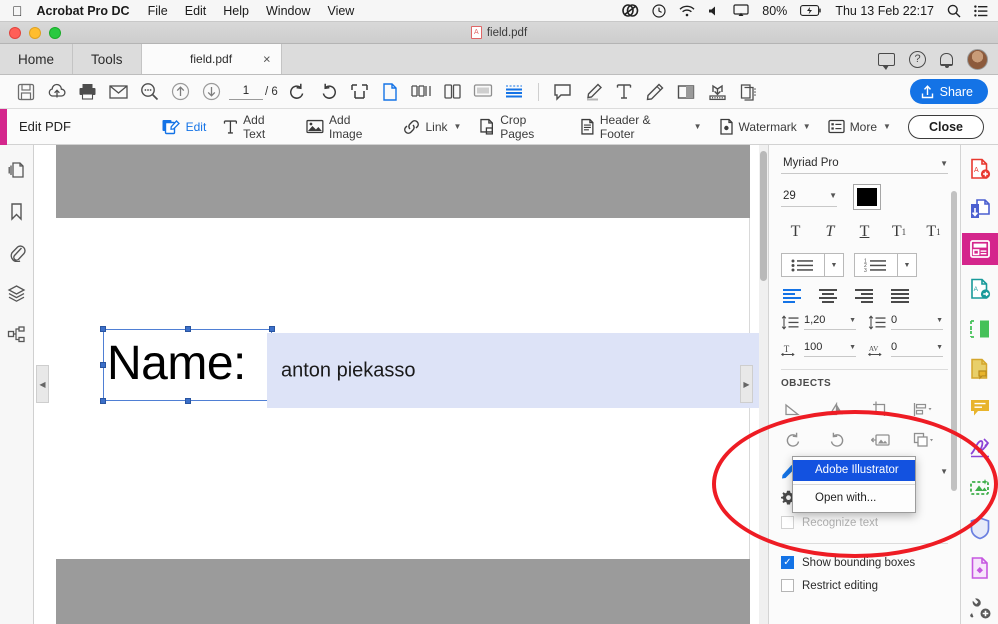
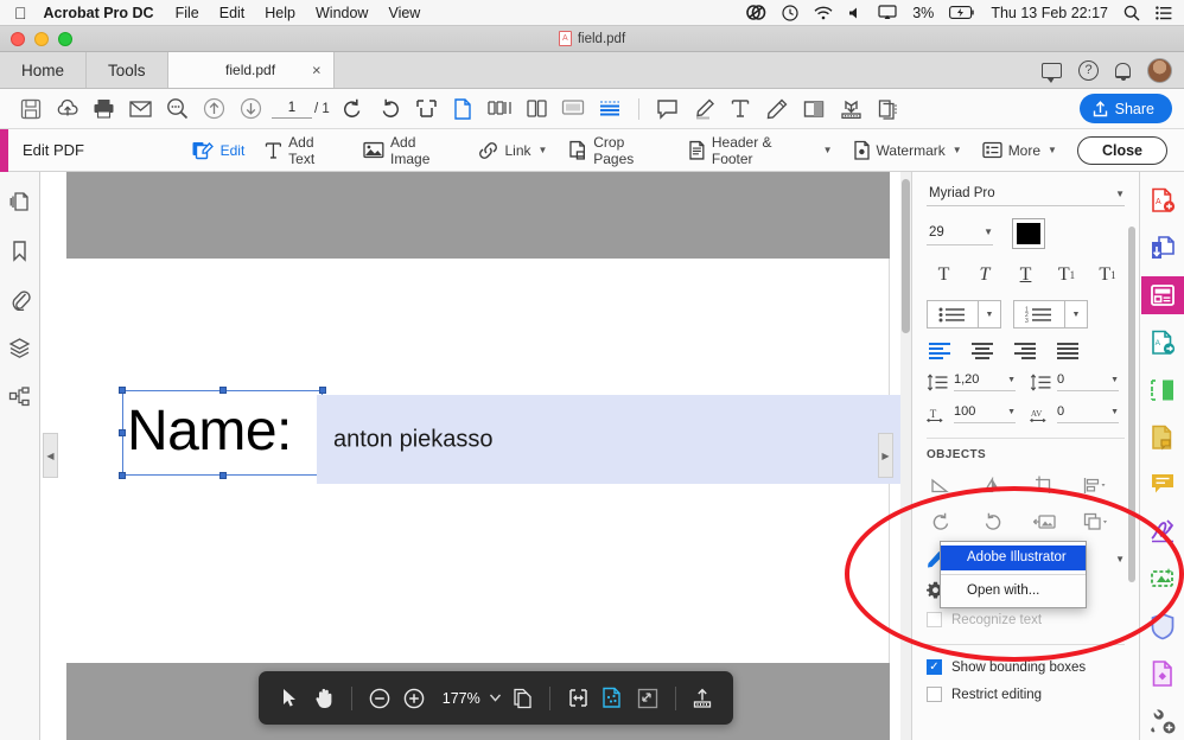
  
  Acrobat Pro DC
  File
  Edit
  Help
  Window
  View
- 80%
+ 3%
  Thu 13 Feb 22:17
  field.pdf
  Home
  Tools
  field.pdf
  ×
  ?
  1
- / 6
+ / 1
  Share
  Edit PDF
  Edit
  Add Text
  Add Image
  Link
  ▼
  Crop Pages
  Header & Footer
  ▼
  Watermark
  ▼
  More
  ▼
  Close
  Name:
  anton piekasso
  ◀
  ▶
+ 177%
  Myriad Pro
  ▼
  29
  ▼
  T
  T
  T
  T
  1
  T
  1
  1,20
  0
  T
  100
  AV
  0
  OBJECTS
  ▼
  Recognize text
  ✓
  Show bounding boxes
  Restrict editing
  Adobe Illustrator
  Open with...
